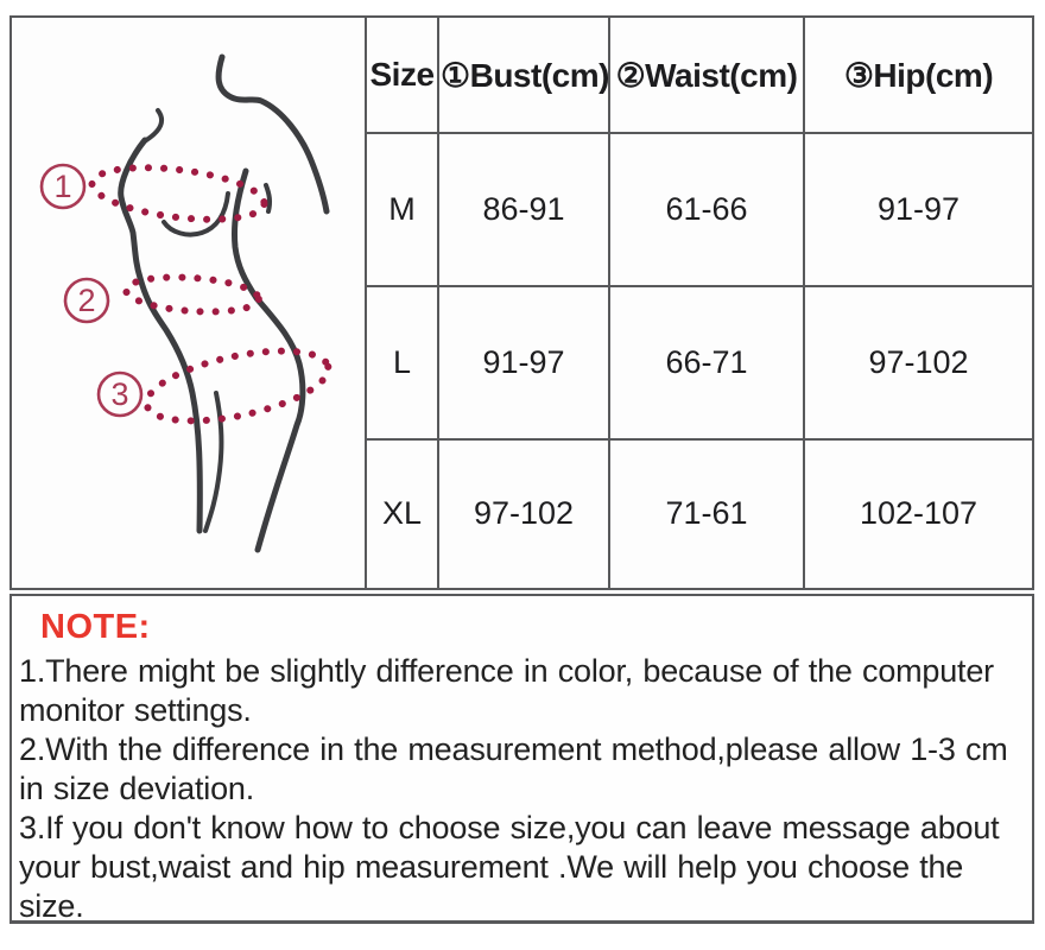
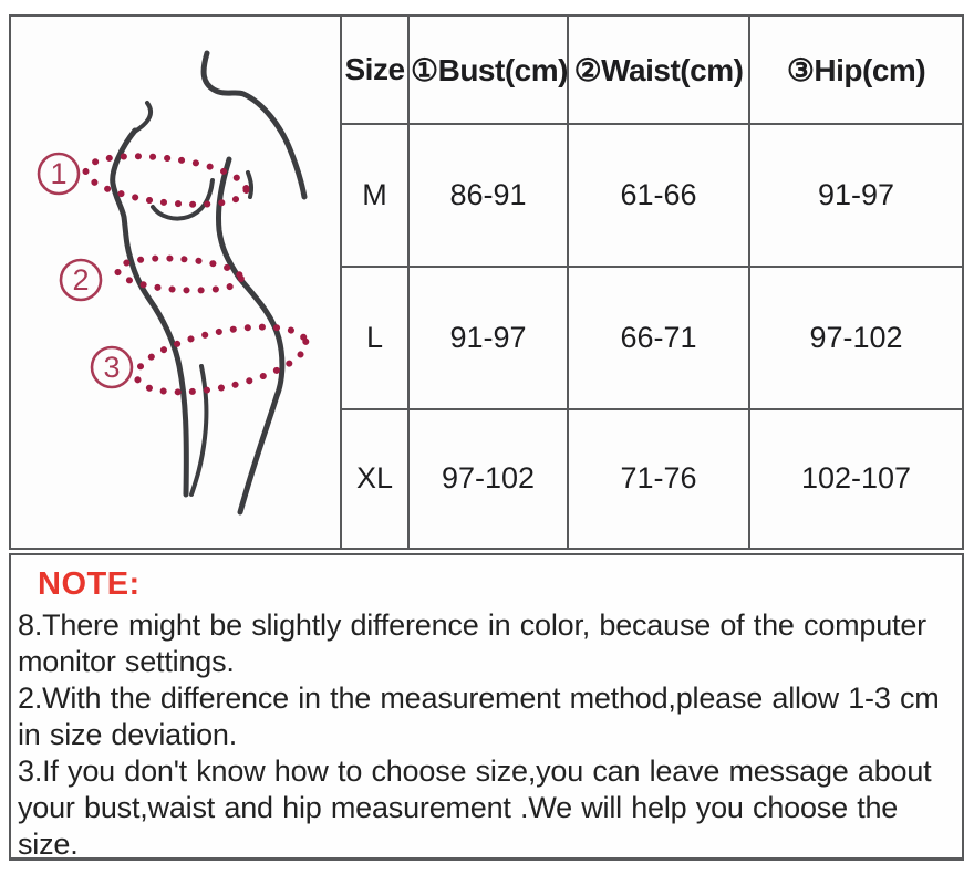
  1
  2
  3
  Size	①Bust(cm)	②Waist(cm)	③Hip(cm)
  M	86-91	61-66	91-97
  L	91-97	66-71	97-102
- XL	97-102	71-61	102-107
+ XL	97-102	71-76	102-107
  NOTE:
- 1.There might be slightly difference in color, because of the computer monitor settings.
+ 8.There might be slightly difference in color, because of the computer monitor settings.
  2.With the difference in the measurement method,please allow 1-3 cm in size deviation.
  3.If you don't know how to choose size,you can leave message about your bust,waist and hip measurement .We will help you choose the size.
